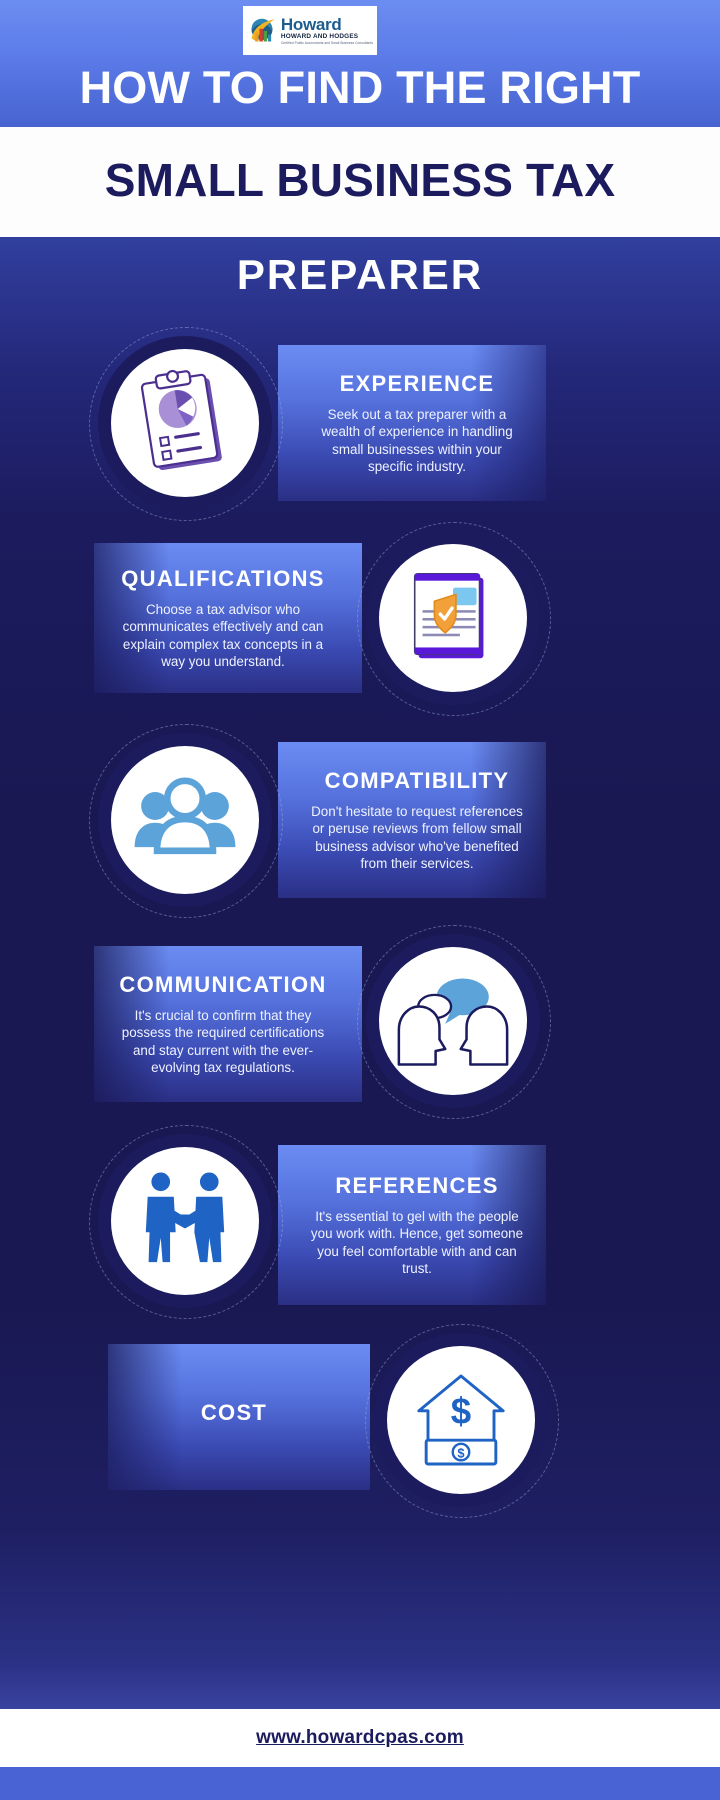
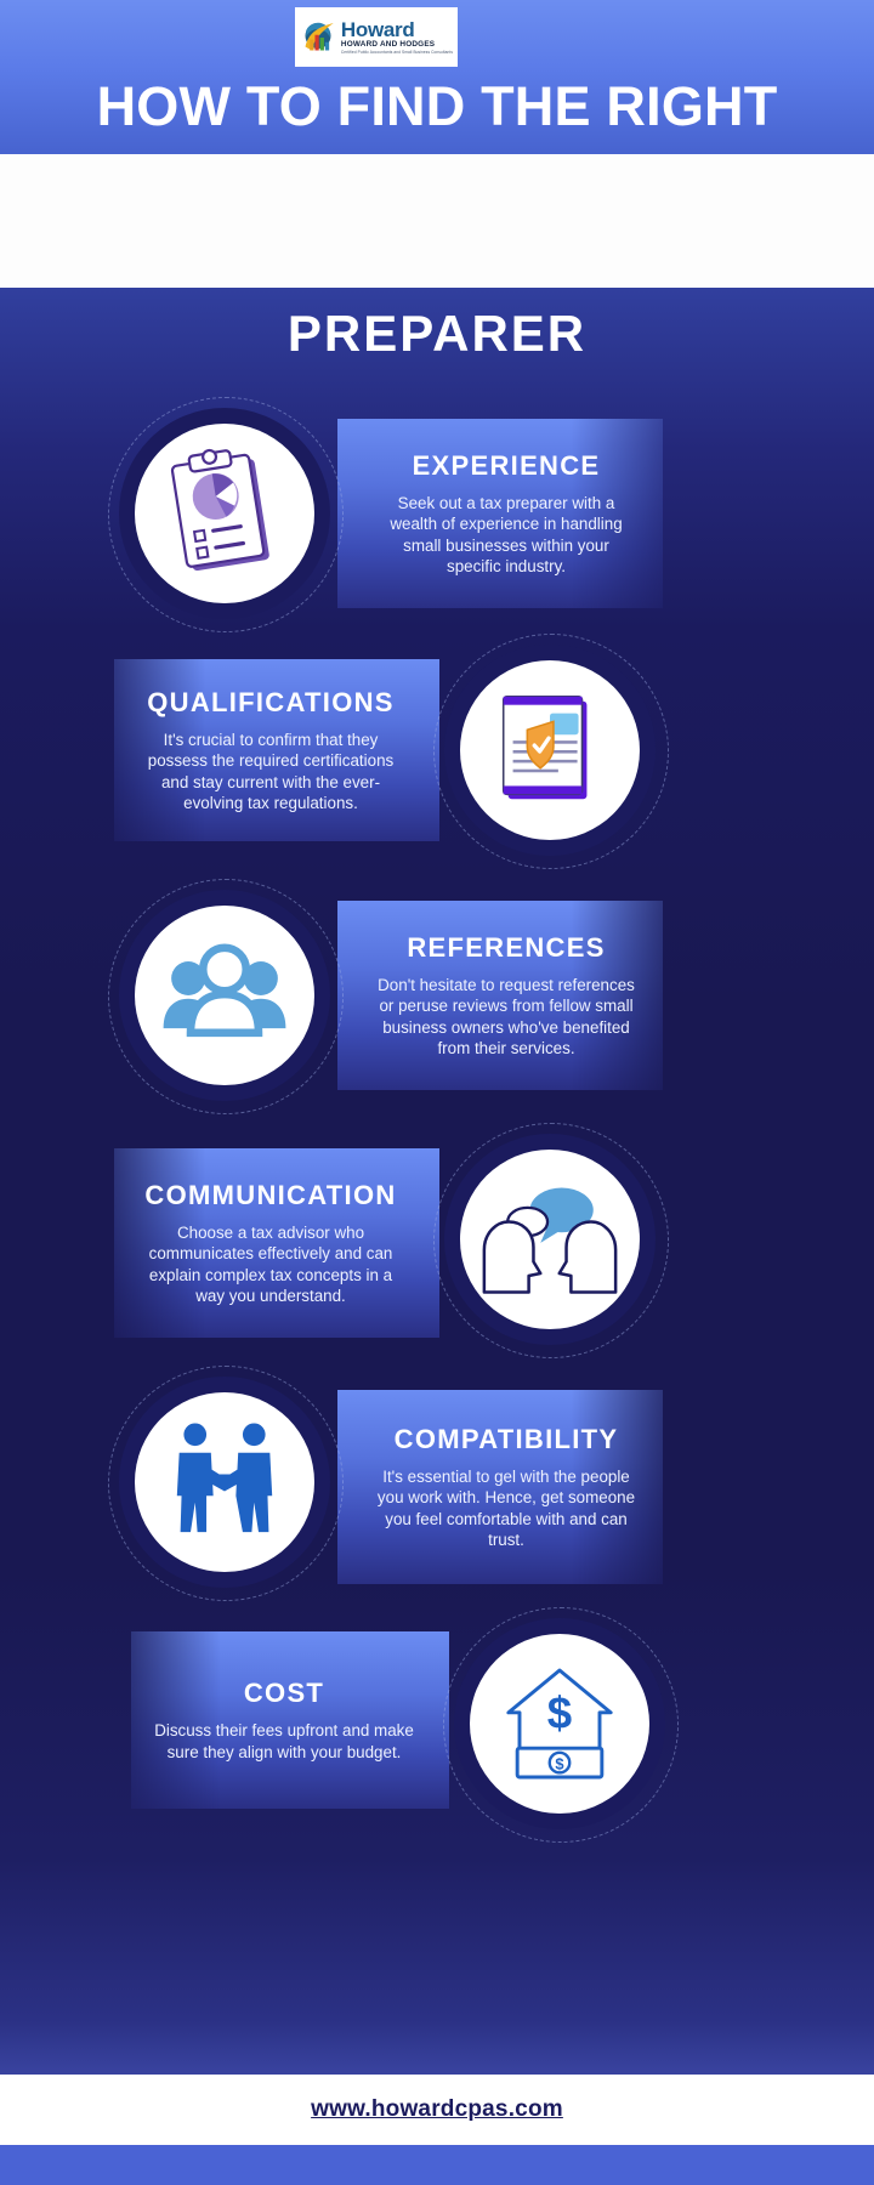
  Howard
  HOW TO FIND THE RIGHT
- SMALL BUSINESS TAX
  PREPARER
  EXPERIENCE
  Seek out a tax preparer with a wealth of experience in handling small businesses within your specific industry.
  QUALIFICATIONS
- Choose a tax advisor who communicates effectively and can explain complex tax concepts in a way you understand.
+ It's crucial to confirm that they possess the required certifications and stay current with the ever-evolving tax regulations.
- COMPATIBILITY
+ REFERENCES
- Don't hesitate to request references or peruse reviews from fellow small business advisor who've benefited from their services.
+ Don't hesitate to request references or peruse reviews from fellow small business owners who've benefited from their services.
  COMMUNICATION
- It's crucial to confirm that they possess the required certifications and stay current with the ever-evolving tax regulations.
+ Choose a tax advisor who communicates effectively and can explain complex tax concepts in a way you understand.
- REFERENCES
+ COMPATIBILITY
  It's essential to gel with the people you work with. Hence, get someone you feel comfortable with and can trust.
  COST
+ Discuss their fees upfront and make sure they align with your budget.
  $
  $
  www.howardcpas.com
